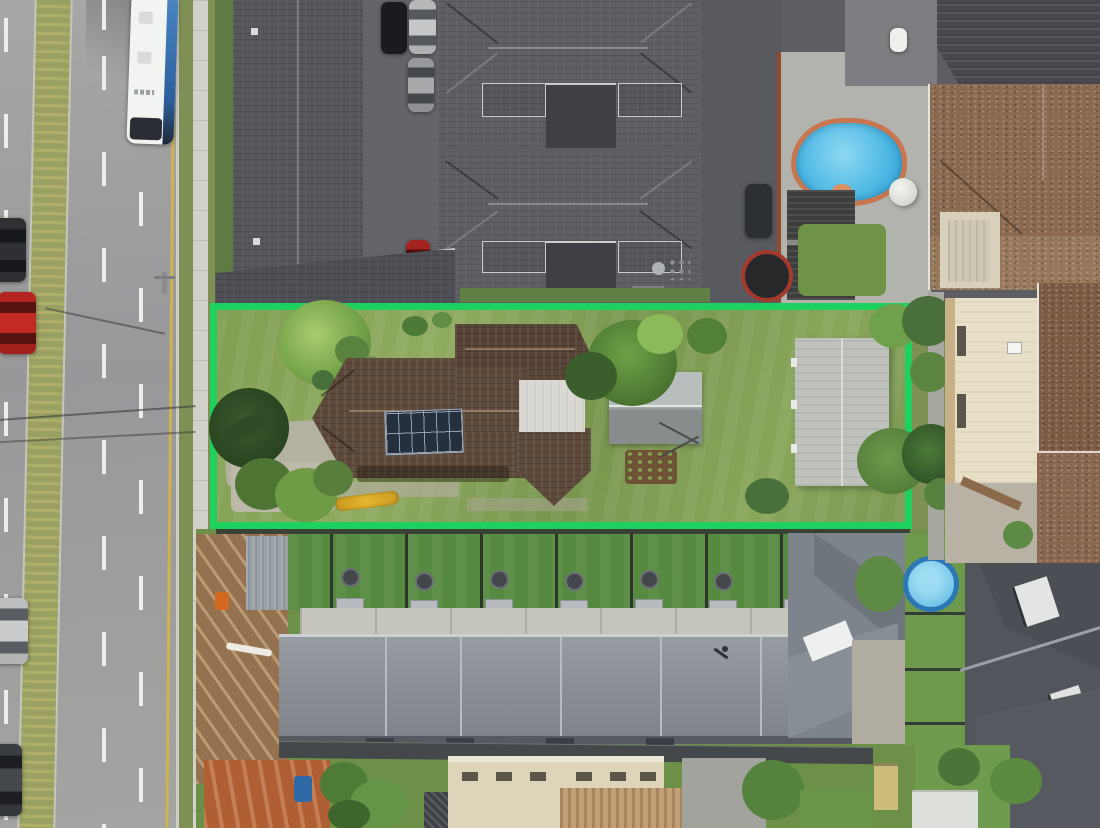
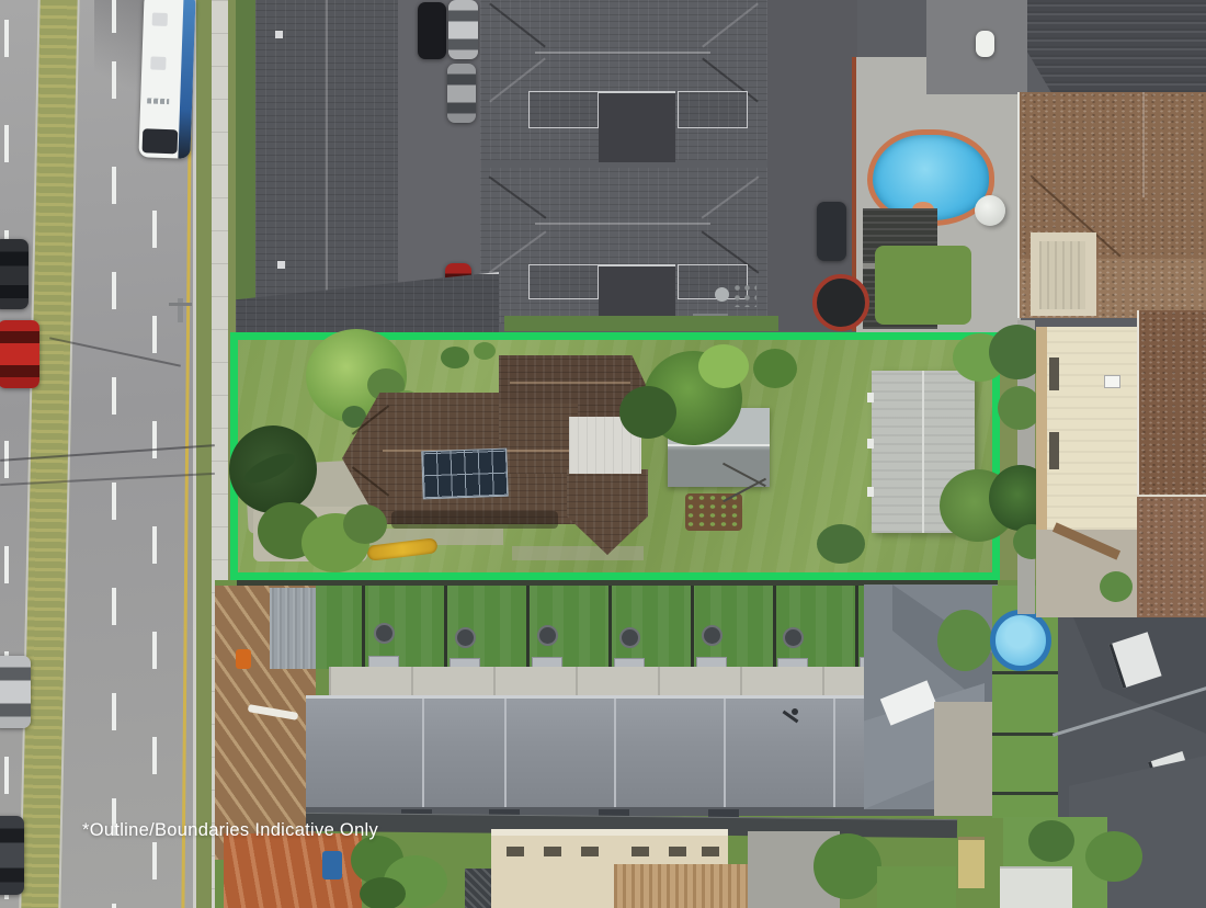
+ *Outline/Boundaries Indicative Only
